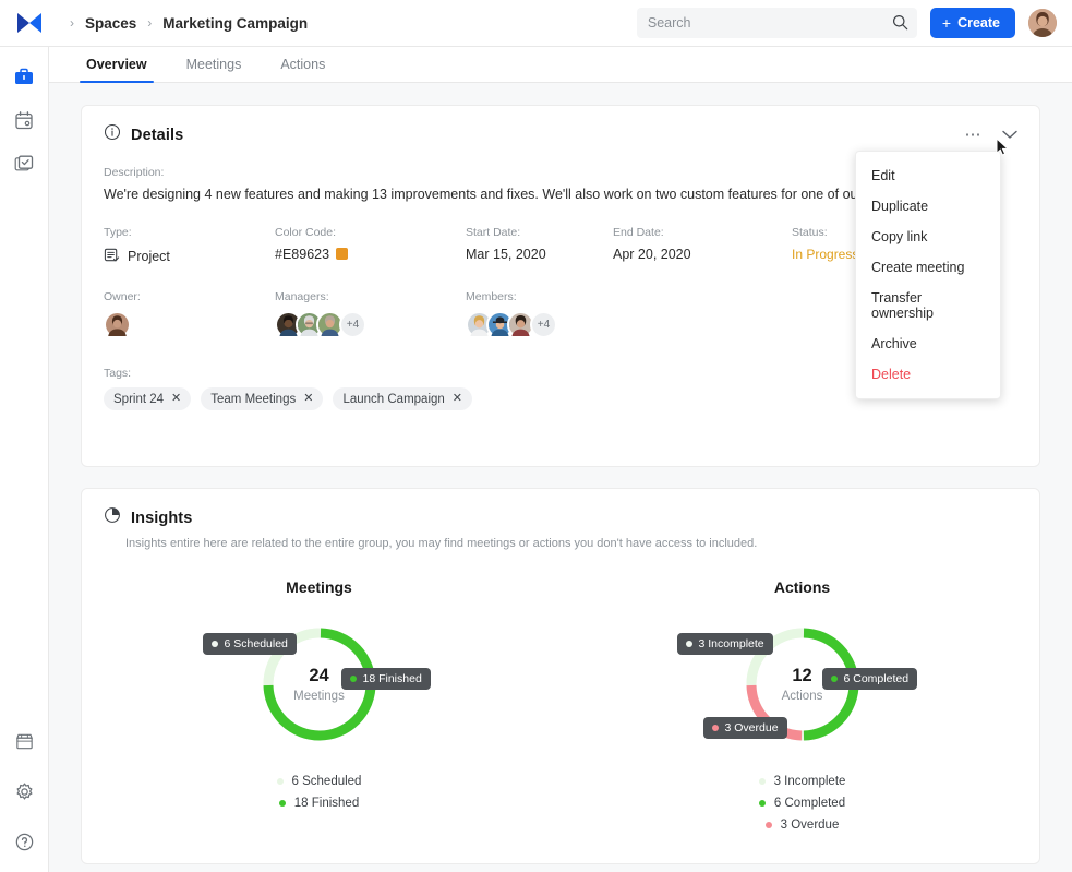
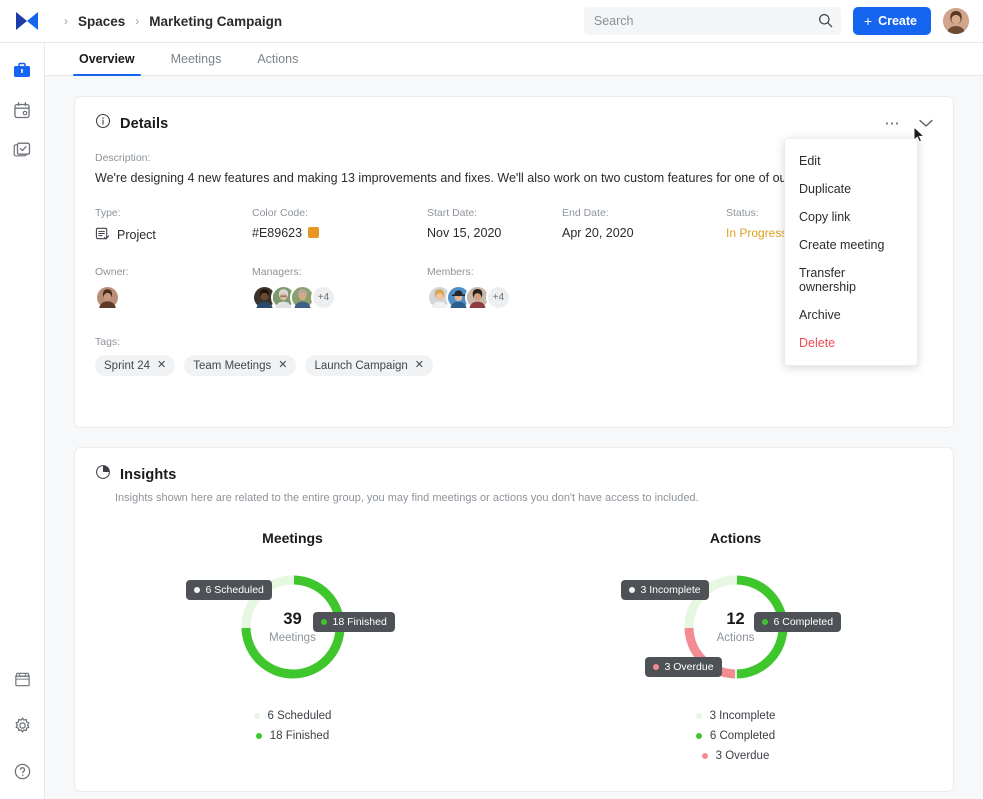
  ›
  Spaces
  ›
  Marketing Campaign
  Search
  +
  Create
  Overview
  Meetings
  Actions
  Details
  ⋯
  Description:
  We're designing 4 new features and making 13 improvements and fixes. We'll also work on two custom features for one of ou
  Type:
  Project
  Color Code:
  #E89623
  Start Date:
- Mar 15, 2020
+ Nov 15, 2020
  End Date:
  Apr 20, 2020
  Status:
  In Progres
  Owner:
  Managers:
  +4
  Members:
  +4
  Tags:
  Sprint 24
  ✕
  Team Meetings
  ✕
  Launch Campaign
  ✕
  Insights
- Insights entire here are related to the entire group, you may find meetings or actions you don't have access to included.
+ Insights shown here are related to the entire group, you may find meetings or actions you don't have access to included.
  Meetings
- 24
+ 39
  Meetings
  6 Scheduled
  18 Finished
  6 Scheduled
  18 Finished
  Actions
  12
  Actions
  3 Incomplete
  6 Completed
  3 Overdue
  3 Incomplete
  6 Completed
  3 Overdue
  Edit
  Duplicate
  Copy link
  Create meeting
  Transfer ownership
  Archive
  Delete
